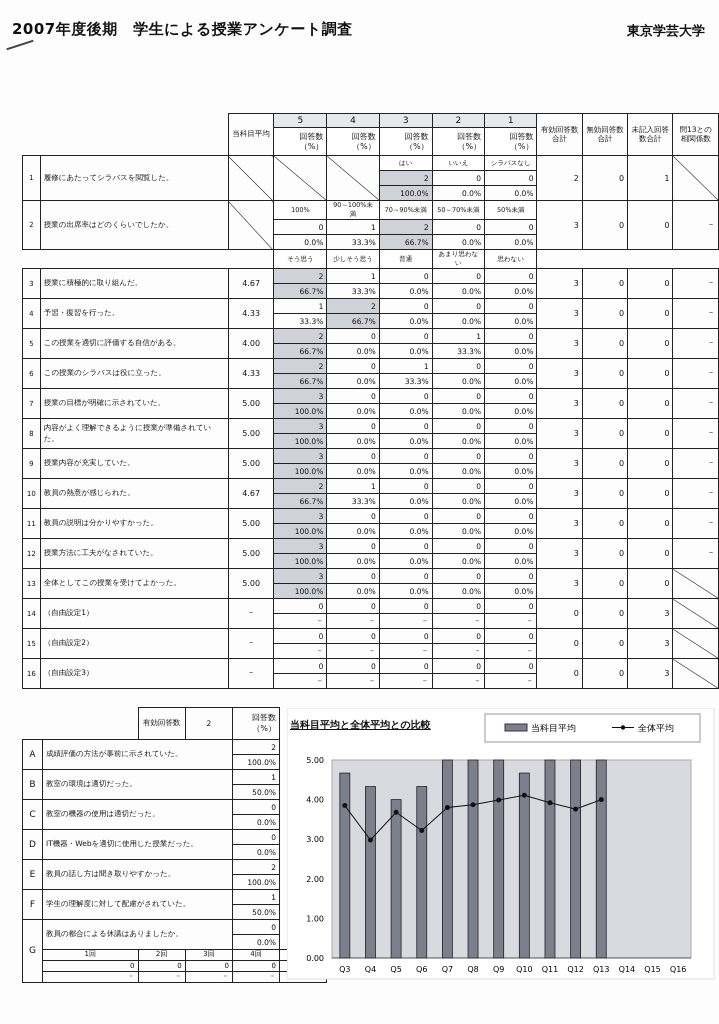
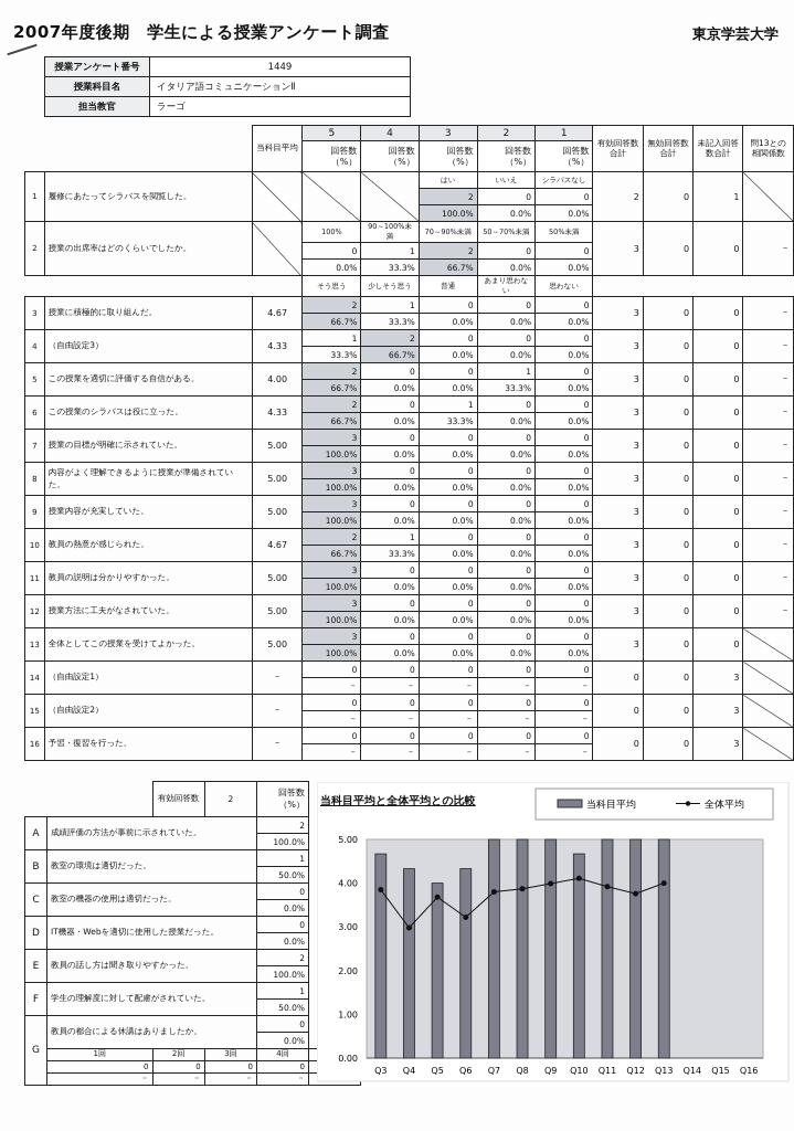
  2007年度後期 学生による授業アンケート調査
  東京学芸大学
+ 授業アンケート番号	1449
+ 授業科目名	イタリア語コミュニケーションⅡ
+ 担当教官	ラーゴ
  	当科目平均	5	4	3	2	1	有効回答数合計	無効回答数合計	未記入回答数合計	問13との相関係数
  回答数（%）	回答数（%）	回答数（%）	回答数（%）	回答数（%）
  1	履修にあたってシラバスを閲覧した。				はい	いいえ	シラバスなし	2	0	1
  2	0	0
  100.0%	0.0%	0.0%
  2	授業の出席率はどのくらいでしたか。		100%	90～100%未満	70～90%未満	50～70%未満	50%未満	3	0	0	－
  0	1	2	0	0
  0.0%	33.3%	66.7%	0.0%	0.0%
  	そう思う	少しそう思う	普通	あまり思わない	思わない
  3	授業に積極的に取り組んだ。	4.67	2	1	0	0	0	3	0	0	－
  66.7%	33.3%	0.0%	0.0%	0.0%
- 4	予習・復習を行った。	4.33	1	2	0	0	0	3	0	0	－
+ 4	（自由設定3）	4.33	1	2	0	0	0	3	0	0	－
  33.3%	66.7%	0.0%	0.0%	0.0%
  5	この授業を適切に評価する自信がある。	4.00	2	0	0	1	0	3	0	0	－
  66.7%	0.0%	0.0%	33.3%	0.0%
  6	この授業のシラバスは役に立った。	4.33	2	0	1	0	0	3	0	0	－
  66.7%	0.0%	33.3%	0.0%	0.0%
  7	授業の目標が明確に示されていた。	5.00	3	0	0	0	0	3	0	0	－
  100.0%	0.0%	0.0%	0.0%	0.0%
  8	内容がよく理解できるように授業が準備されていた。	5.00	3	0	0	0	0	3	0	0	－
  100.0%	0.0%	0.0%	0.0%	0.0%
  9	授業内容が充実していた。	5.00	3	0	0	0	0	3	0	0	－
  100.0%	0.0%	0.0%	0.0%	0.0%
  10	教員の熱意が感じられた。	4.67	2	1	0	0	0	3	0	0	－
  66.7%	33.3%	0.0%	0.0%	0.0%
  11	教員の説明は分かりやすかった。	5.00	3	0	0	0	0	3	0	0	－
  100.0%	0.0%	0.0%	0.0%	0.0%
  12	授業方法に工夫がなされていた。	5.00	3	0	0	0	0	3	0	0	－
  100.0%	0.0%	0.0%	0.0%	0.0%
  13	全体としてこの授業を受けてよかった。	5.00	3	0	0	0	0	3	0	0
  100.0%	0.0%	0.0%	0.0%	0.0%
  14	（自由設定1）	－	0	0	0	0	0	0	0	3
  －	－	－	－	－
  15	（自由設定2）	－	0	0	0	0	0	0	0	3
  －	－	－	－	－
- 16	（自由設定3）	－	0	0	0	0	0	0	0	3
+ 16	予習・復習を行った。	－	0	0	0	0	0	0	0	3
  －	－	－	－	－
  		有効回答数	2	回答数（%）
  A	成績評価の方法が事前に示されていた。	2
  100.0%
  B	教室の環境は適切だった。	1
  50.0%
  C	教室の機器の使用は適切だった。	0
  0.0%
  D	IT機器・Webを適切に使用した授業だった。	0
  0.0%
  E	教員の話し方は聞き取りやすかった。	2
  100.0%
  F	学生の理解度に対して配慮がされていた。	1
  50.0%
  G	教員の都合による休講はありましたか。	0
  0.0%
  0	0	0	0
  －	－	－	－
  当科目平均と全体平均との比較
  当科目平均
  全体平均
  0.00
  1.00
  2.00
  3.00
  4.00
  5.00
  Q3
  Q4
  Q5
  Q6
  Q7
  Q8
  Q9
  Q10
  Q11
  Q12
  Q13
  Q14
  Q15
  Q16
